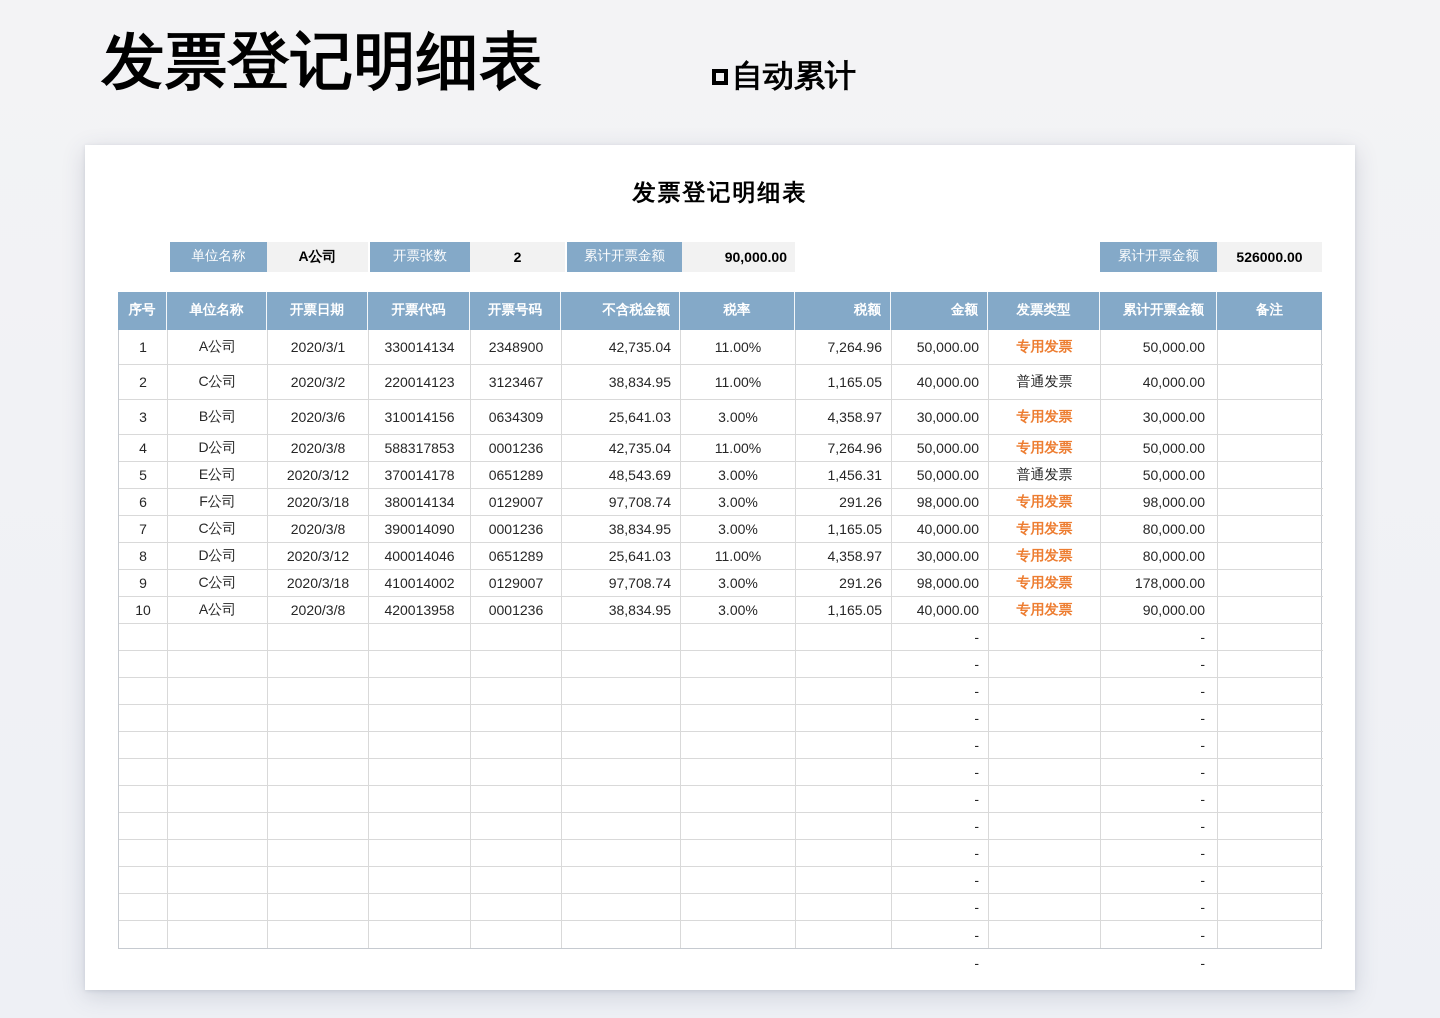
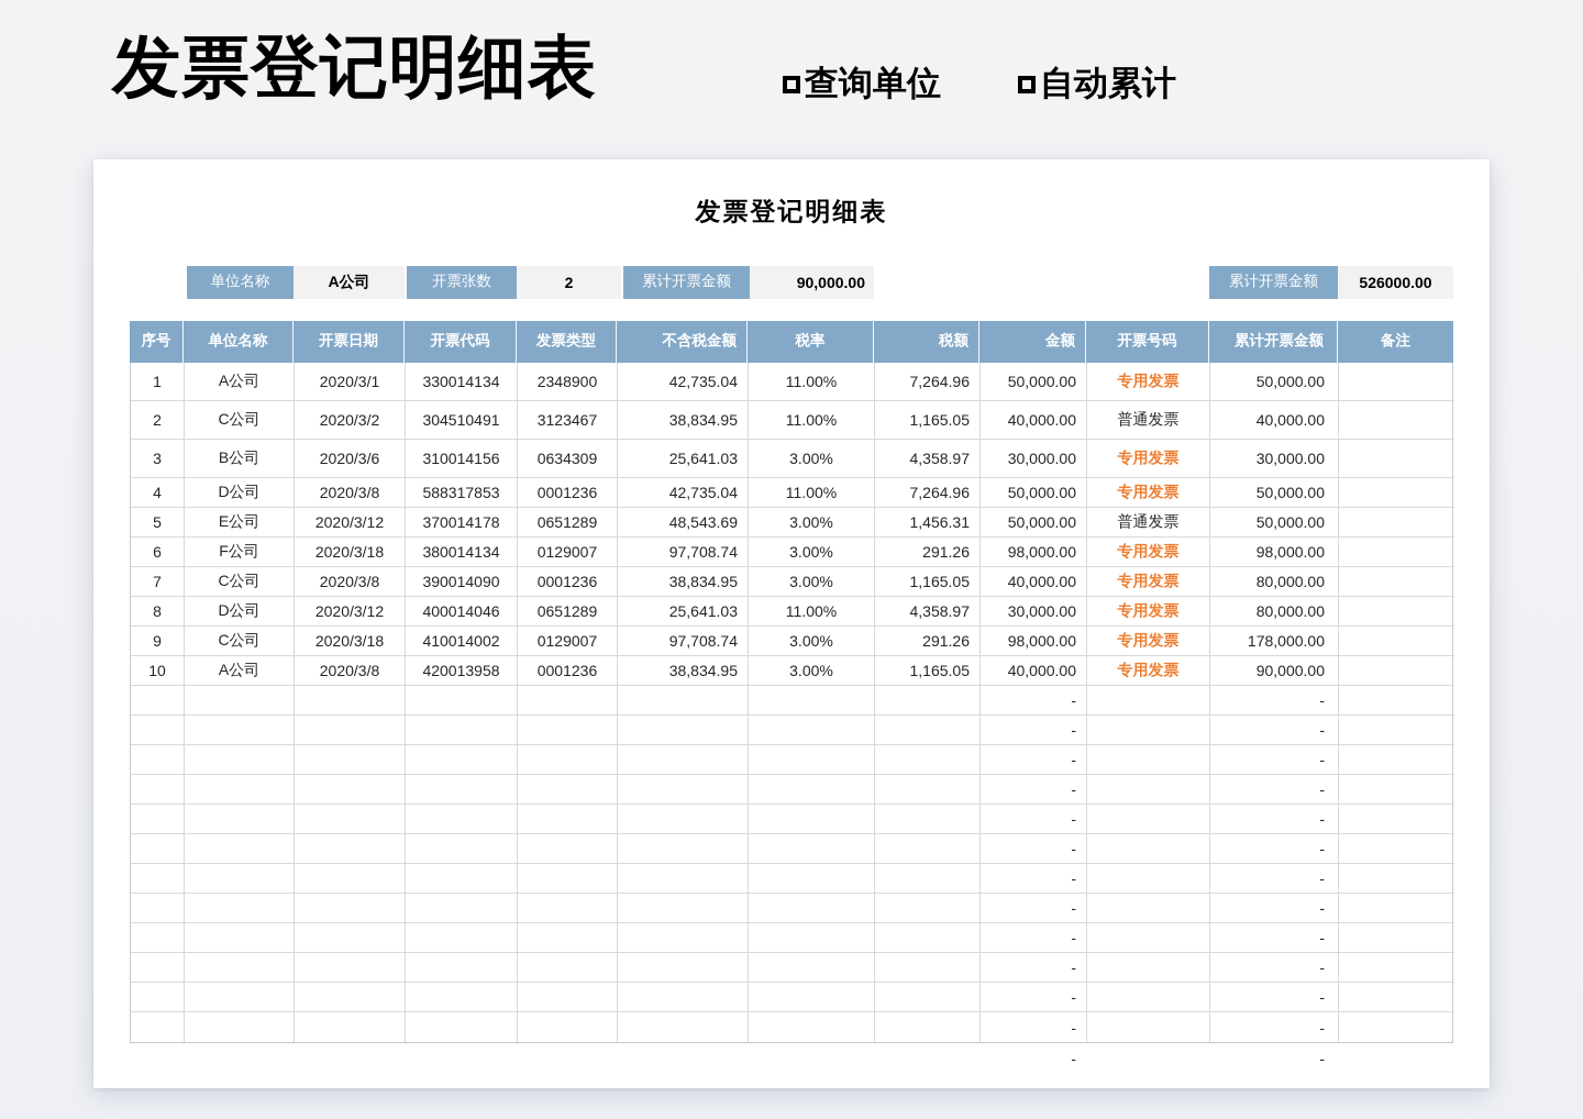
  发票登记明细表
+ 查询单位
  自动累计
  发票登记明细表
  单位名称
  A公司
  开票张数
  2
  累计开票金额
  90,000.00
  累计开票金额
  526000.00
  序号
  单位名称
  开票日期
  开票代码
- 开票号码
+ 发票类型
  不含税金额
  税率
  税额
  金额
- 发票类型
+ 开票号码
  累计开票金额
  备注
  1
  A公司
  2020/3/1
  330014134
  2348900
  42,735.04
  11.00%
  7,264.96
  50,000.00
  专用发票
  50,000.00
  2
  C公司
  2020/3/2
- 220014123
+ 304510491
  3123467
  38,834.95
  11.00%
  1,165.05
  40,000.00
  普通发票
  40,000.00
  3
  B公司
  2020/3/6
  310014156
  0634309
  25,641.03
  3.00%
  4,358.97
  30,000.00
  专用发票
  30,000.00
  4
  D公司
  2020/3/8
  588317853
  0001236
  42,735.04
  11.00%
  7,264.96
  50,000.00
  专用发票
  50,000.00
  5
  E公司
  2020/3/12
  370014178
  0651289
  48,543.69
  3.00%
  1,456.31
  50,000.00
  普通发票
  50,000.00
  6
  F公司
  2020/3/18
  380014134
  0129007
  97,708.74
  3.00%
  291.26
  98,000.00
  专用发票
  98,000.00
  7
  C公司
  2020/3/8
  390014090
  0001236
  38,834.95
  3.00%
  1,165.05
  40,000.00
  专用发票
  80,000.00
  8
  D公司
  2020/3/12
  400014046
  0651289
  25,641.03
  11.00%
  4,358.97
  30,000.00
  专用发票
  80,000.00
  9
  C公司
  2020/3/18
  410014002
  0129007
  97,708.74
  3.00%
  291.26
  98,000.00
  专用发票
  178,000.00
  10
  A公司
  2020/3/8
  420013958
  0001236
  38,834.95
  3.00%
  1,165.05
  40,000.00
  专用发票
  90,000.00
  -
  -
  -
  -
  -
  -
  -
  -
  -
  -
  -
  -
  -
  -
  -
  -
  -
  -
  -
  -
  -
  -
  -
  -
  -
  -
